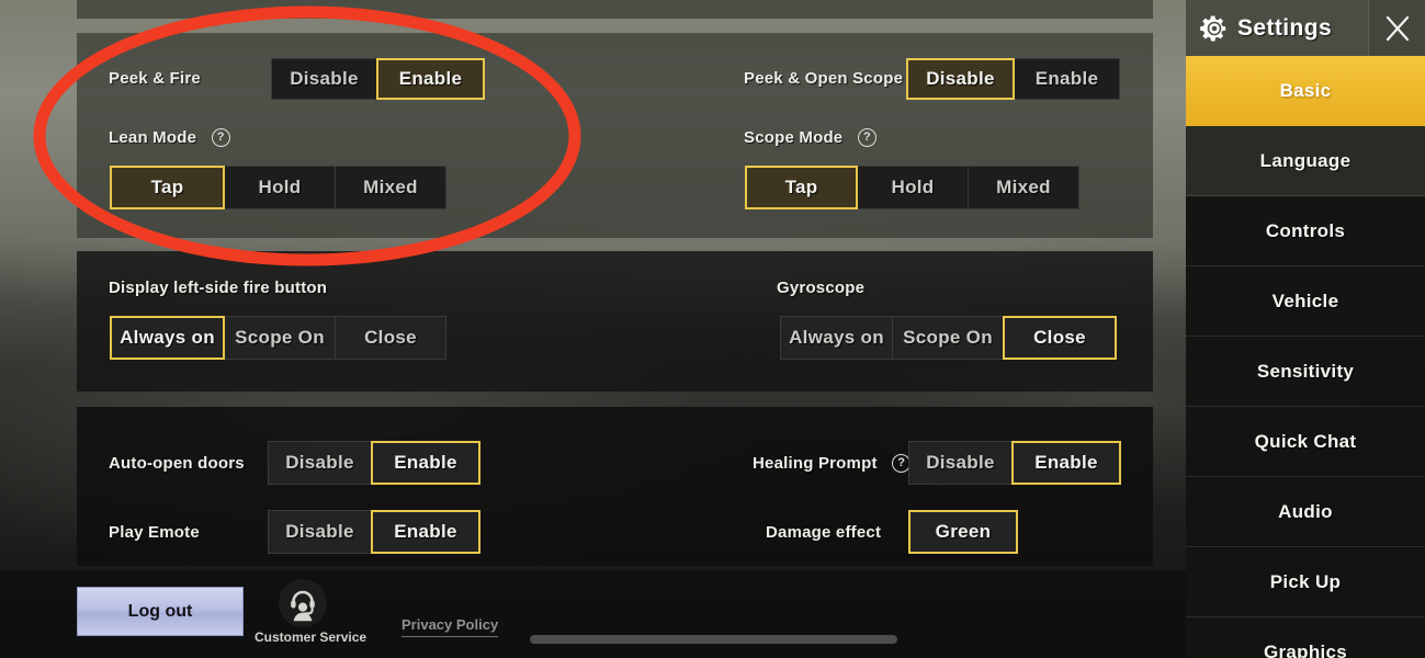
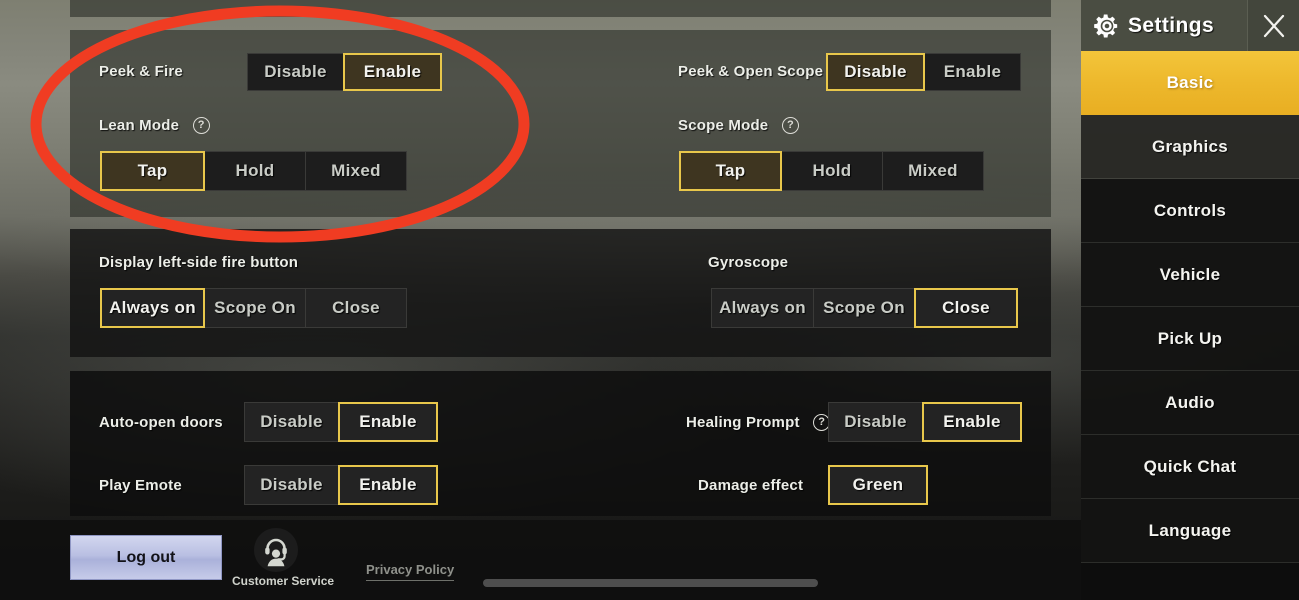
  Peek & Fire
  Disable
  Enable
  Lean Mode ?
  Tap
  Hold
  Mixed
  Peek & Open Scope
  Disable
  Enable
  Scope Mode ?
  Tap
  Hold
  Mixed
  Display left-side fire button
  Always on
  Scope On
  Close
  Gyroscope
  Always on
  Scope On
  Close
  Auto-open doors
  Disable
  Enable
  Play Emote
  Disable
  Enable
  Healing Prompt ?
  Disable
  Enable
  Damage effect
  Green
  Log out
  Customer Servi
  Privacy Policy
  Settings
  Basic
- Language
+ Graphics
  Controls
  Vehicle
- Sensitivity
- Quick Chat
+ Pick Up
  Audio
- Pick Up
+ Quick Chat
- Graphics
+ Language
